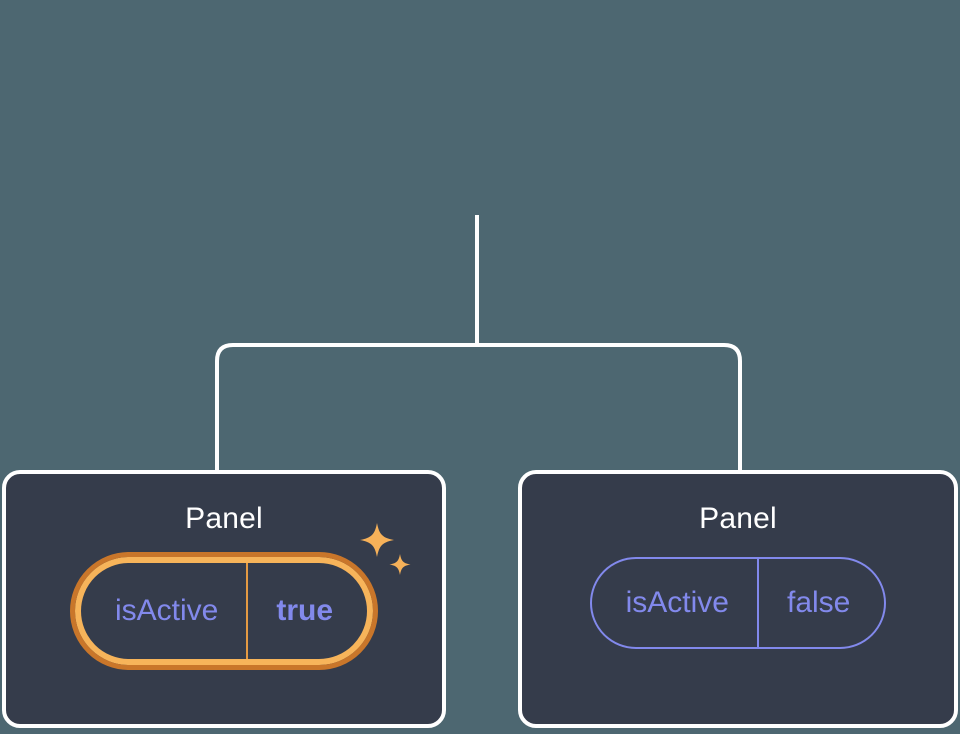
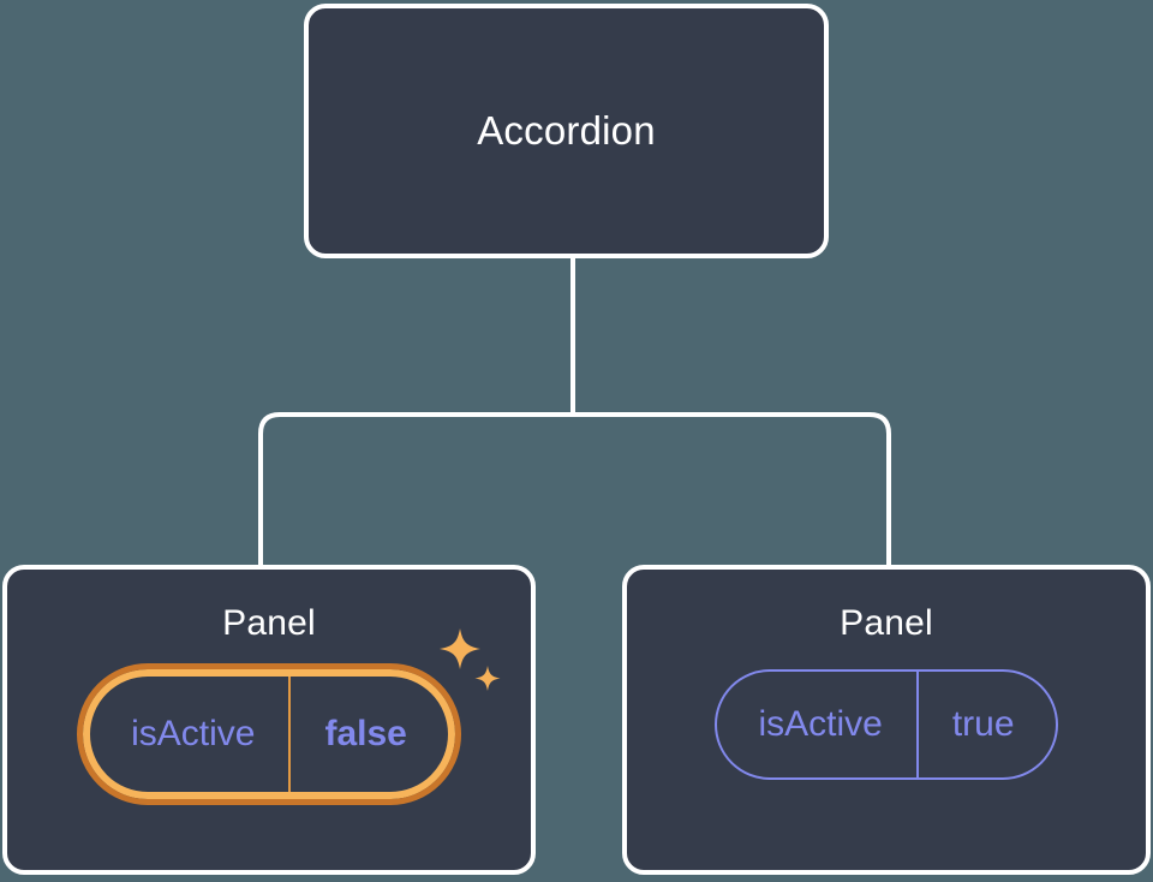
+ Accordion
  Panel
  isActive
- true
+ false
  Panel
  isActive
- false
+ true
